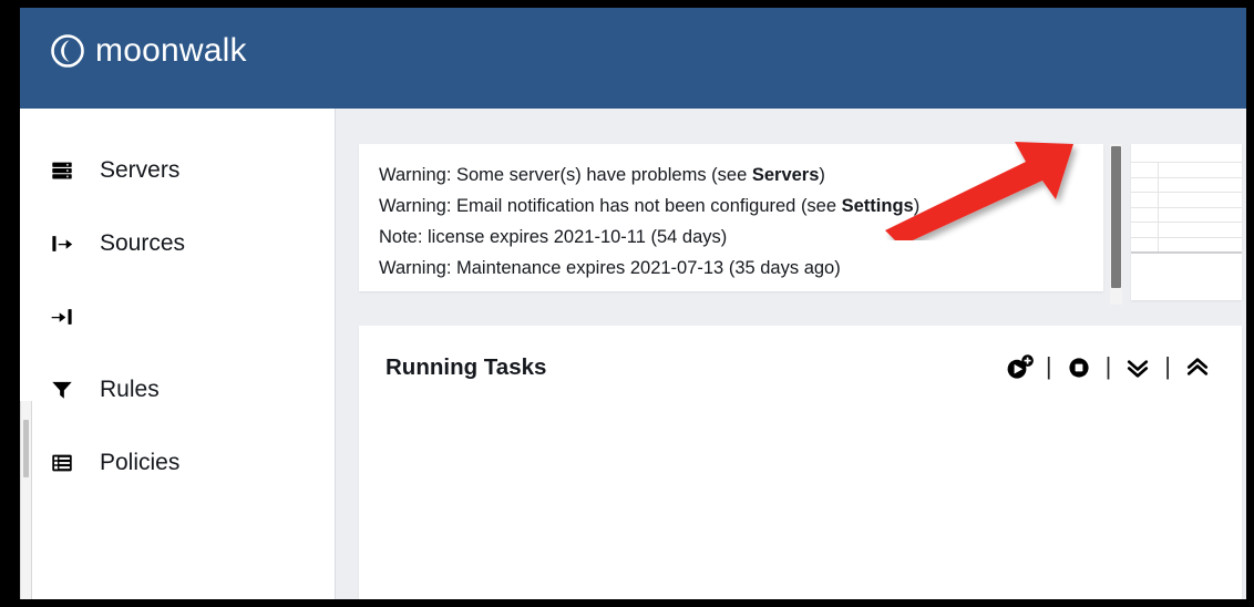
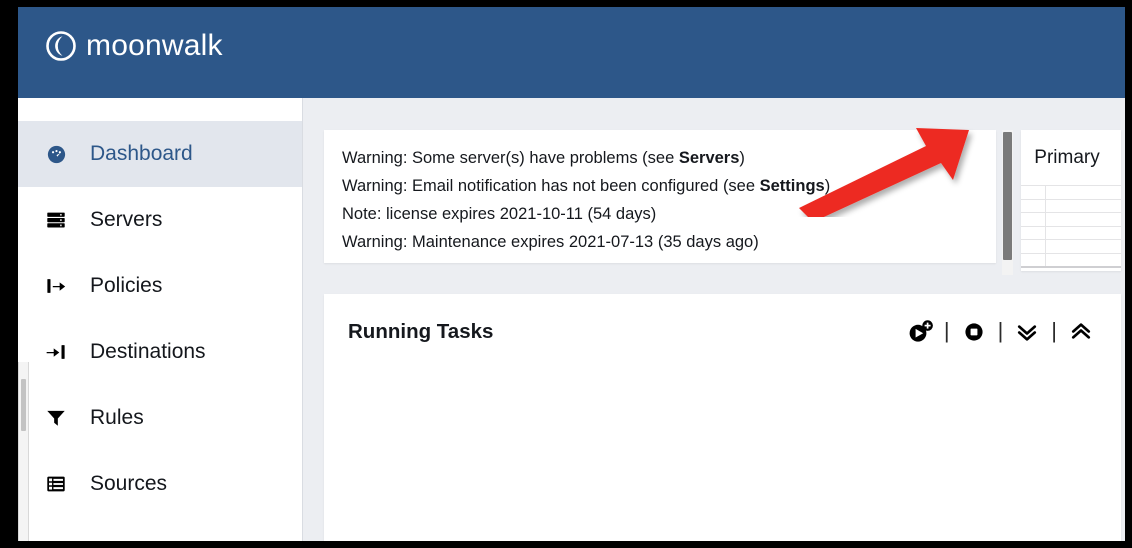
  moonwalk
+ Dashboard
  Servers
- Sources
+ Policies
+ Destinations
  Rules
- Policies
+ Sources
  Warning: Some server(s) have problems (see Servers)
  Warning: Email notification has not been configured (see Settings)
  Note: license expires 2021-10-11 (54 days)
  Warning: Maintenance expires 2021-07-13 (35 days ago)
+ Primary
  Running Tasks
  |
  |
  |
